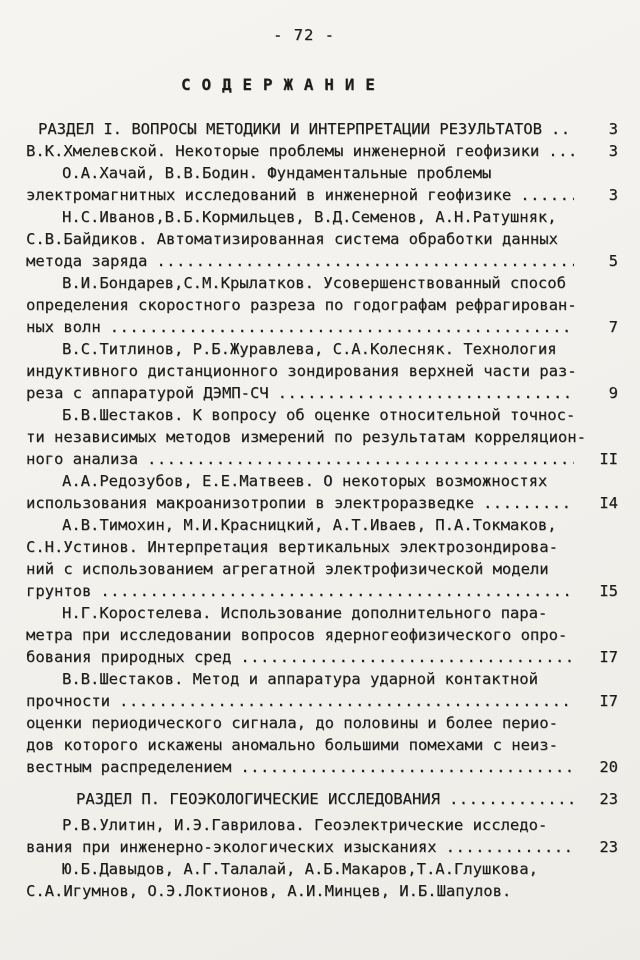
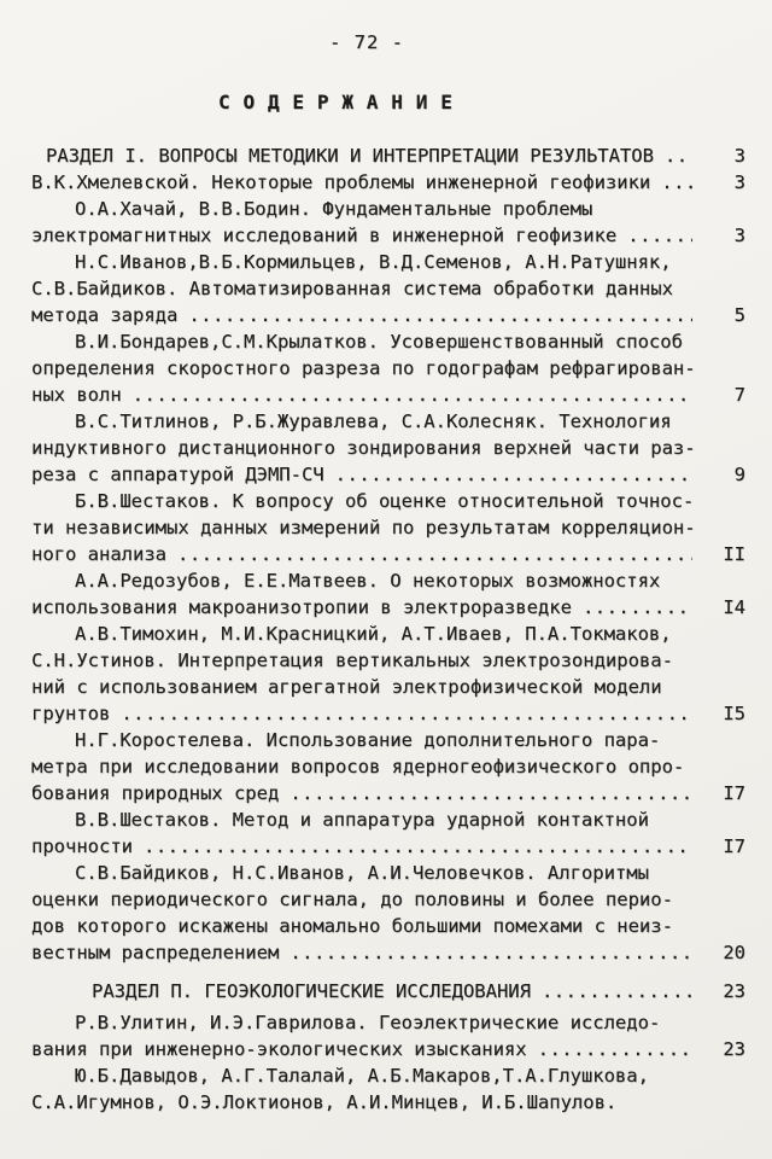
  - 72 -
  С О Д Е Р Ж А Н И Е
  РАЗДЕЛ I. ВОПРОСЫ МЕТОДИКИ И ИНТЕРПРЕТАЦИИ РЕЗУЛЬТАТОВ
  3
  В.К.Хмелевской. Некоторые проблемы инженерной геофизики
  3
  О.А.Хачай, В.В.Бодин. Фундаментальные проблемы
  электромагнитных исследований в инженерной геофизике
  3
  Н.С.Иванов,В.Б.Кормильцев, В.Д.Семенов, А.Н.Ратушняк,
  С.В.Байдиков. Автоматизированная система обработки данных
  метода заряда
  5
  В.И.Бондарев,С.М.Крылатков. Усовершенствованный способ
  определения скоростного разреза по годографам рефрагирован-
  ных волн
  7
  В.С.Титлинов, Р.Б.Журавлева, С.А.Колесняк. Технология
  индуктивного дистанционного зондирования верхней части раз-
  реза с аппаратурой ДЭМП-СЧ
  9
  Б.В.Шестаков. К вопросу об оценке относительной точнос-
- ти независимых методов измерений по результатам корреляцион-
+ ти независимых данных измерений по результатам корреляцион-
  ного анализа
  II
  А.А.Редозубов, Е.Е.Матвеев. О некоторых возможностях
  использования макроанизотропии в электроразведке
  I4
  А.В.Тимохин, М.И.Красницкий, А.Т.Иваев, П.А.Токмаков,
  С.Н.Устинов. Интерпретация вертикальных электрозондирова-
  ний с использованием агрегатной электрофизической модели
  грунтов
  I5
  Н.Г.Коростелева. Использование дополнительного пара-
  метра при исследовании вопросов ядерногеофизического опро-
  бования природных сред
  I7
  В.В.Шестаков. Метод и аппаратура ударной контактной
  прочности
  I7
+ С.В.Байдиков, Н.С.Иванов, А.И.Человечков. Алгоритмы
  оценки периодического сигнала, до половины и более перио-
  дов которого искажены аномально большими помехами с неиз-
  вестным распределением
  20
  РАЗДЕЛ П. ГЕОЭКОЛОГИЧЕСКИЕ ИССЛЕДОВАНИЯ
  23
  Р.В.Улитин, И.Э.Гаврилова. Геоэлектрические исследо-
  вания при инженерно-экологических изысканиях
  23
  Ю.Б.Давыдов, А.Г.Талалай, А.Б.Макаров,Т.А.Глушкова,
  С.А.Игумнов, О.Э.Локтионов, А.И.Минцев, И.Б.Шапулов.
